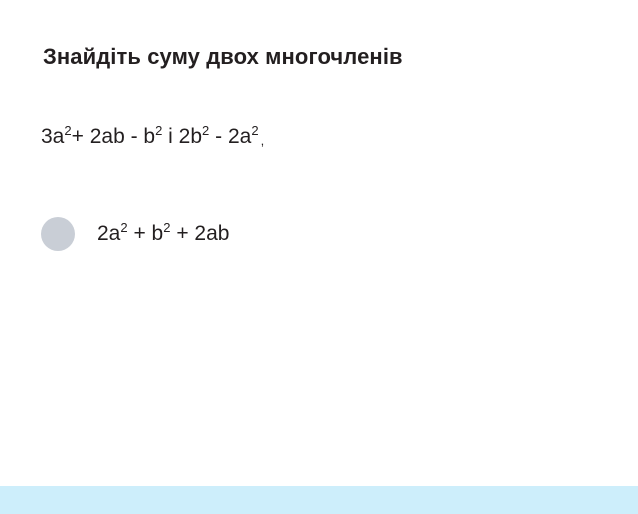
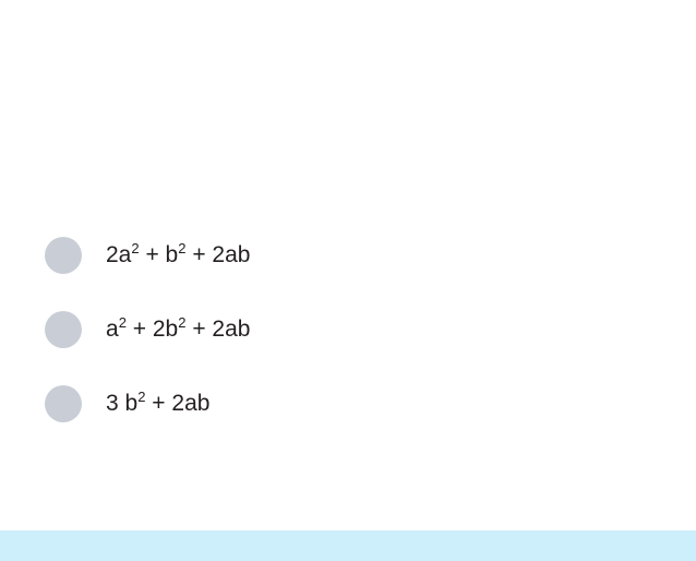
- Знайдіть суму двох многочленів
- 3a2+ 2ab - b2 і 2b2 - 2a2,
  2a2 + b2 + 2ab
+ a2 + 2b2 + 2ab
+ 3 b2 + 2ab
